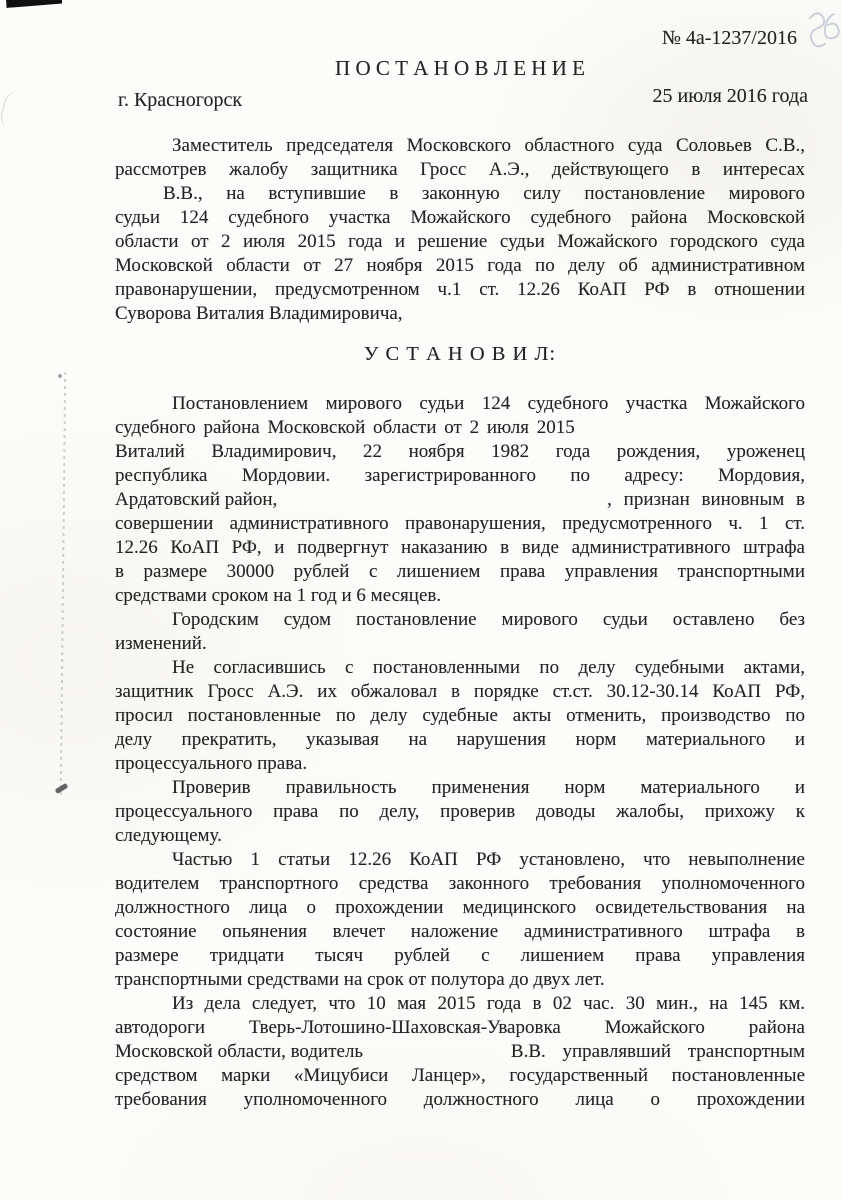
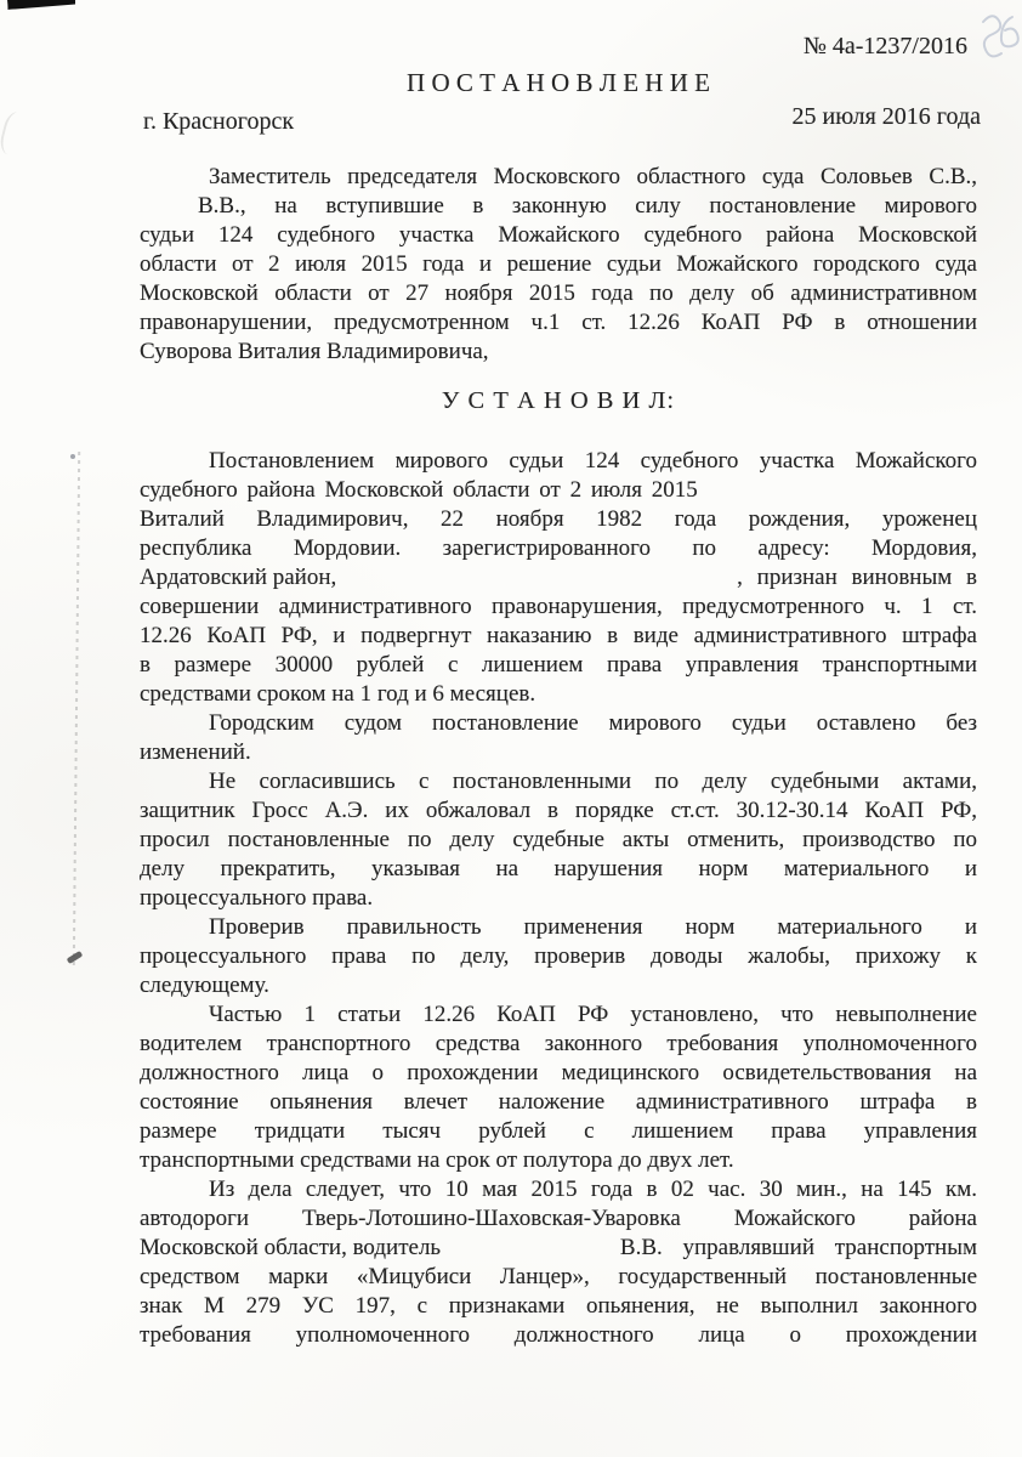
  № 4а-1237/2016
  П О С Т А Н О В Л Е Н И Е
  г. Красногорск
  25 июля 2016 года
  Заместитель председателя Московского областного суда Соловьев С.В.,
- рассмотрев жалобу защитника Гросс А.Э., действующего в интересах
  В.В., на вступившие в законную силу постановление мирового
  судьи 124 судебного участка Можайского судебного района Московской
  области от 2 июля 2015 года и решение судьи Можайского городского суда
  Московской области от 27 ноября 2015 года по делу об административном
  правонарушении, предусмотренном ч.1 ст. 12.26 КоАП РФ в отношении
  Суворова Виталия Владимировича,
  У С Т А Н О В И Л:
  Постановлением мирового судьи 124 судебного участка Можайского
  судебного района Московской области от 2 июля 2015
  Виталий Владимирович, 22 ноября 1982 года рождения, уроженец
  республика Мордовии. зарегистрированного по адресу: Мордовия,
  Ардатовский район,
  , признан виновным в
  совершении административного правонарушения, предусмотренного ч. 1 ст.
  12.26 КоАП РФ, и подвергнут наказанию в виде административного штрафа
  в размере 30000 рублей с лишением права управления транспортными
  средствами сроком на 1 год и 6 месяцев.
  Городским судом постановление мирового судьи оставлено без
  изменений.
  Не согласившись с постановленными по делу судебными актами,
  защитник Гросс А.Э. их обжаловал в порядке ст.ст. 30.12-30.14 КоАП РФ,
  просил постановленные по делу судебные акты отменить, производство по
  делу прекратить, указывая на нарушения норм материального и
  процессуального права.
  Проверив правильность применения норм материального и
  процессуального права по делу, проверив доводы жалобы, прихожу к
  следующему.
  Частью 1 статьи 12.26 КоАП РФ установлено, что невыполнение
  водителем транспортного средства законного требования уполномоченного
  должностного лица о прохождении медицинского освидетельствования на
  состояние опьянения влечет наложение административного штрафа в
  размере тридцати тысяч рублей с лишением права управления
  транспортными средствами на срок от полутора до двух лет.
  Из дела следует, что 10 мая 2015 года в 02 час. 30 мин., на 145 км.
  автодороги Тверь-Лотошино-Шаховская-Уваровка Можайского района
  Московской области, водитель
  В.В. управлявший транспортным
  средством марки «Мицубиси Ланцер», государственный постановленные
+ знак М 279 УС 197, с признаками опьянения, не выполнил законного
  требования уполномоченного должностного лица о прохождении
